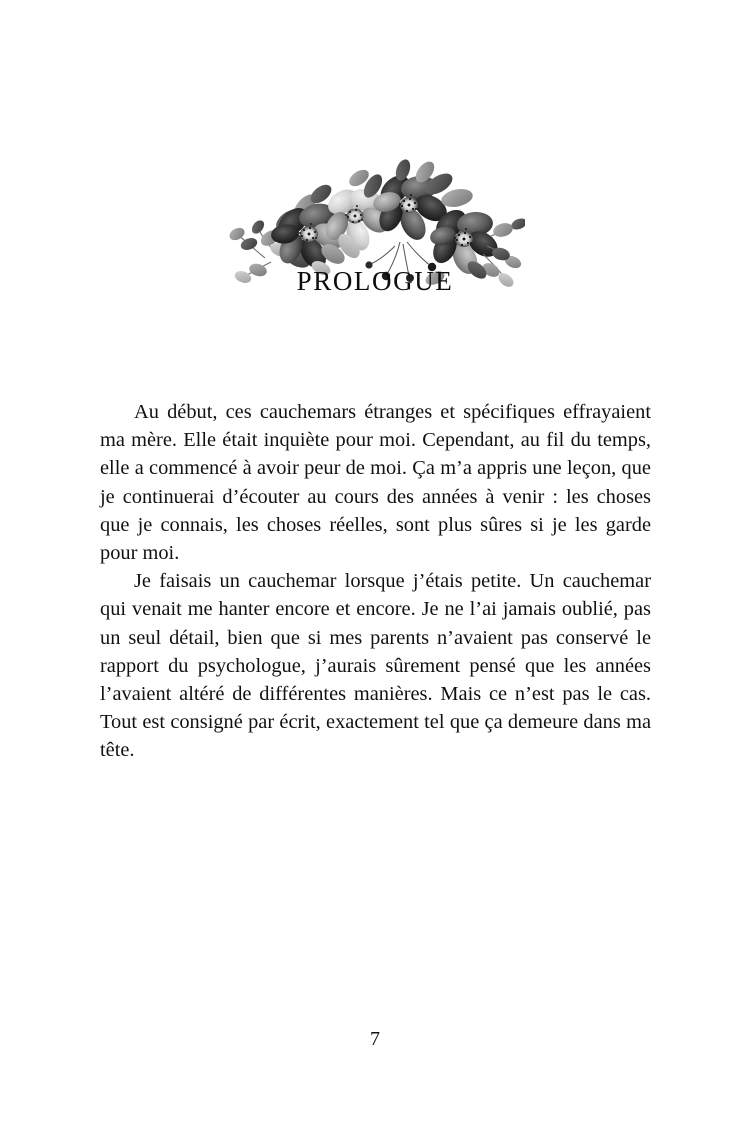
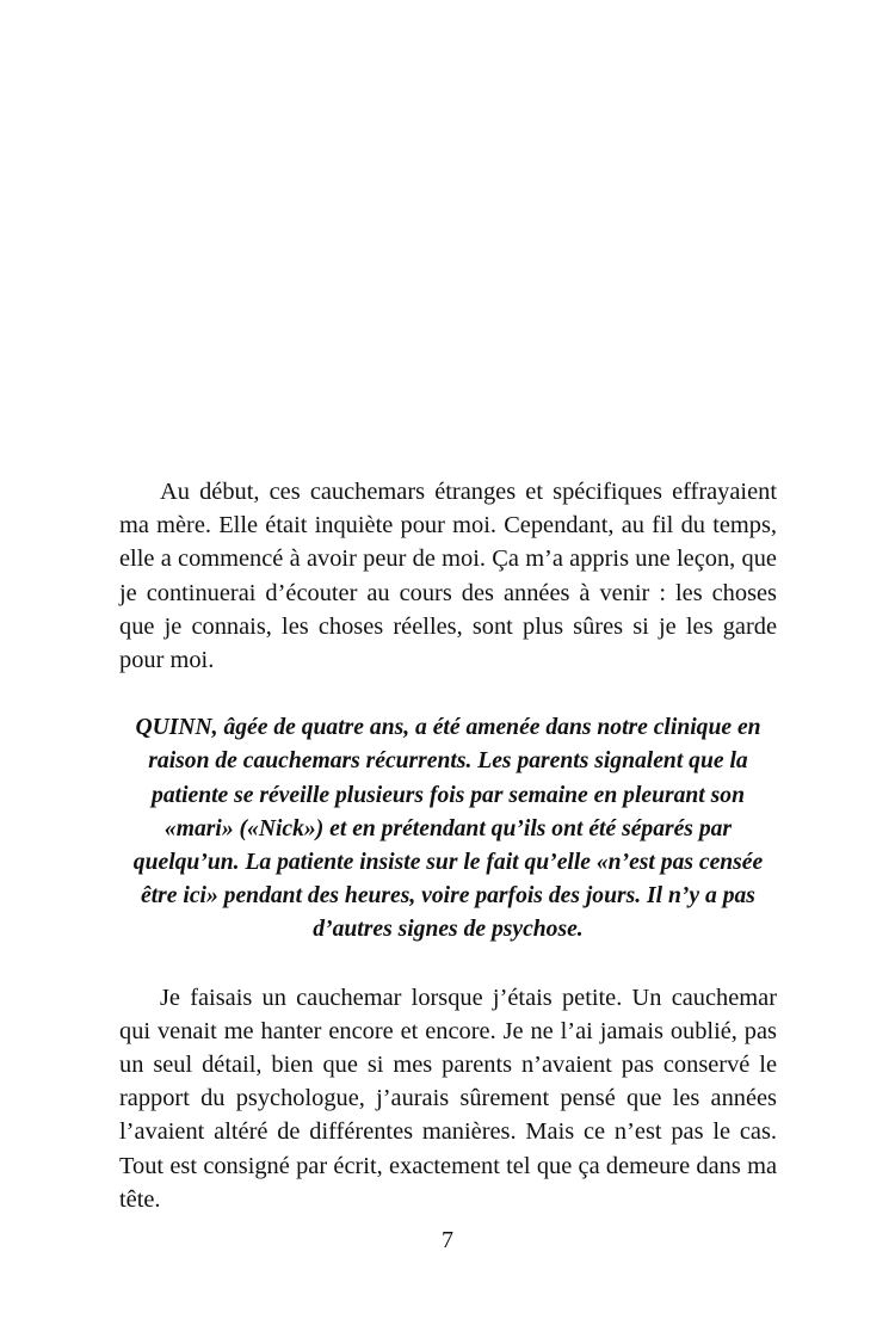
- PROLOGUE
  Au début, ces cauchemars étranges et spécifiques effrayaient ma mère. Elle était inquiète pour moi. Cependant, au fil du temps, elle a commencé à avoir peur de moi. Ça m’a appris une leçon, que je continuerai d’écouter au cours des années à venir : les choses que je connais, les choses réelles, sont plus sûres si je les garde pour moi.
+ QUINN, âgée de quatre ans, a été amenée dans notre clinique en raison de cauchemars récurrents. Les parents signalent que la patiente se réveille plusieurs fois par semaine en pleurant son «mari» («Nick») et en prétendant qu’ils ont été séparés par quelqu’un. La patiente insiste sur le fait qu’elle «n’est pas censée être ici» pendant des heures, voire parfois des jours. Il n’y a pas d’autres signes de psychose.
  Je faisais un cauchemar lorsque j’étais petite. Un cauchemar qui venait me hanter encore et encore. Je ne l’ai jamais oublié, pas un seul détail, bien que si mes parents n’avaient pas conservé le rapport du psychologue, j’aurais sûrement pensé que les années l’avaient altéré de différentes manières. Mais ce n’est pas le cas. Tout est consigné par écrit, exactement tel que ça demeure dans ma tête.
  7
